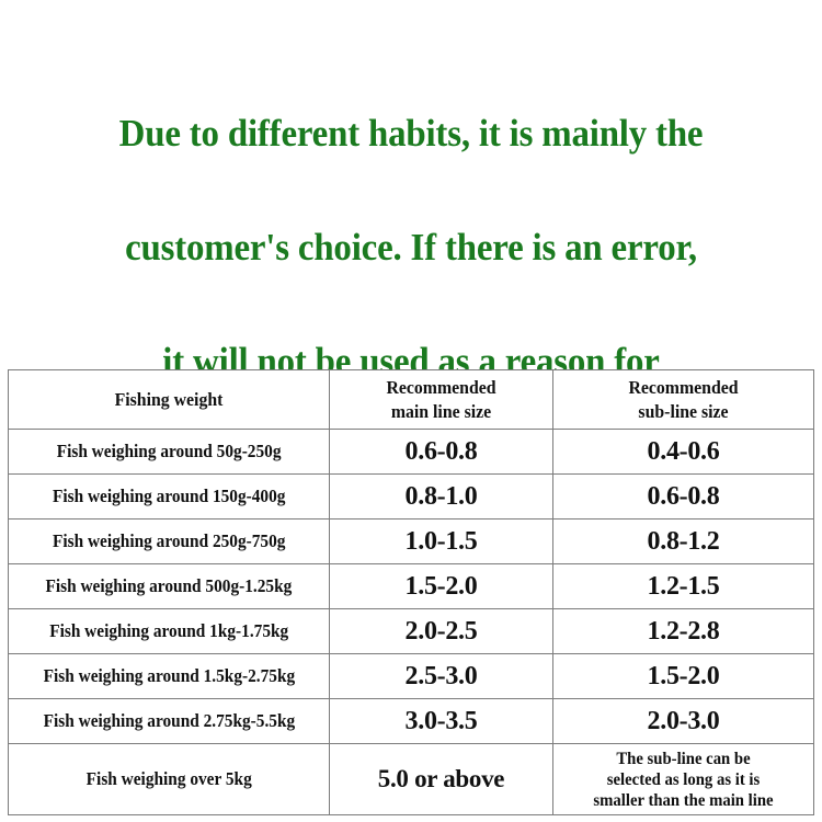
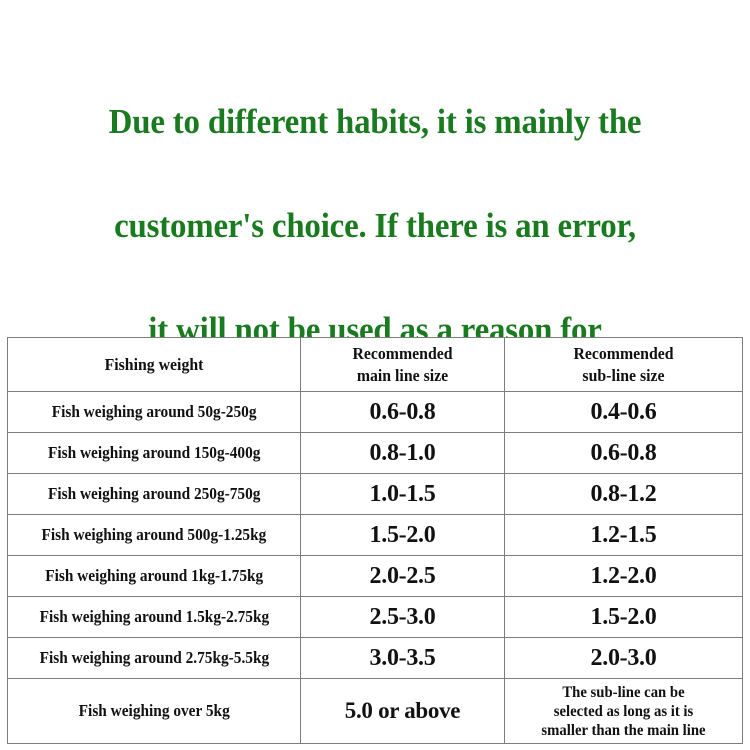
  Due to different habits, it is mainly the
  customer's choice. If there is an error,
  it will not be used as a reason for
  Fishing weight	Recommended main line size	Recommended sub-line size
  Fish weighing around 50g-250g	0.6-0.8	0.4-0.6
  Fish weighing around 150g-400g	0.8-1.0	0.6-0.8
  Fish weighing around 250g-750g	1.0-1.5	0.8-1.2
  Fish weighing around 500g-1.25kg	1.5-2.0	1.2-1.5
- Fish weighing around 1kg-1.75kg	2.0-2.5	1.2-2.8
+ Fish weighing around 1kg-1.75kg	2.0-2.5	1.2-2.0
  Fish weighing around 1.5kg-2.75kg	2.5-3.0	1.5-2.0
  Fish weighing around 2.75kg-5.5kg	3.0-3.5	2.0-3.0
  Fish weighing over 5kg	5.0 or above	The sub-line can be selected as long as it is smaller than the main line
